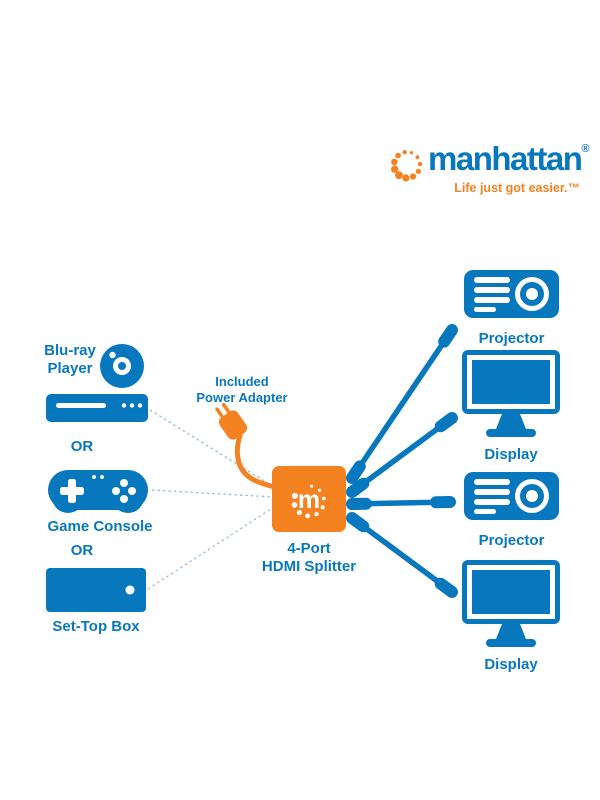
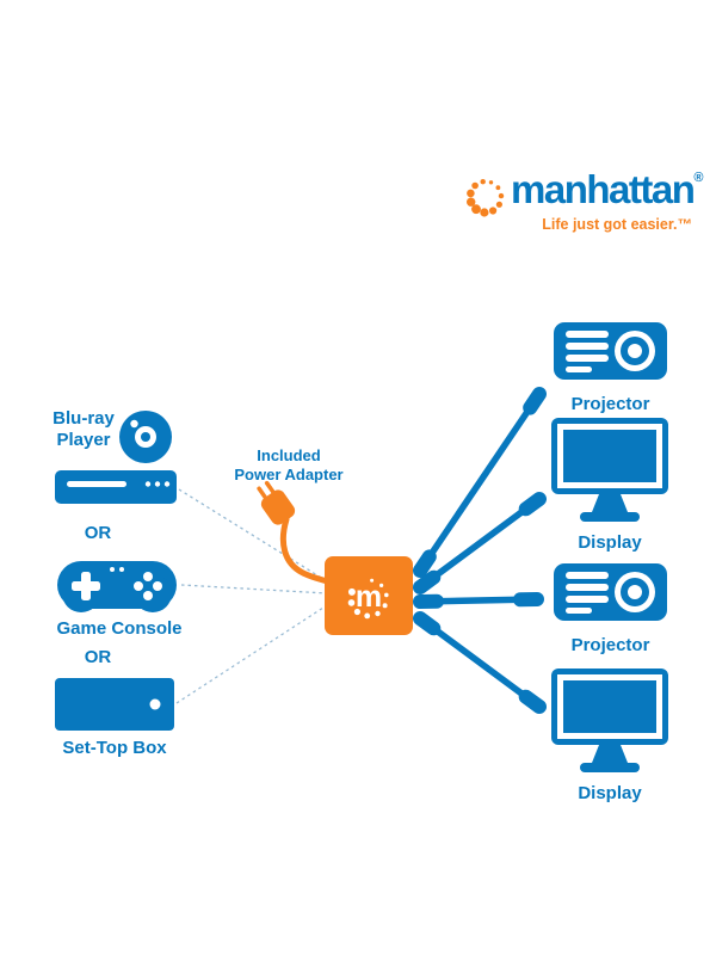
  manhattan®
  Life just got easier.™
  Blu-ray
  Player
  OR
  Game Console
  OR
  Set-Top Box
  Included
  Power Adapter
  m
- 4-Port
- HDMI Splitter
  Projector
  Display
  Projector
  Display
